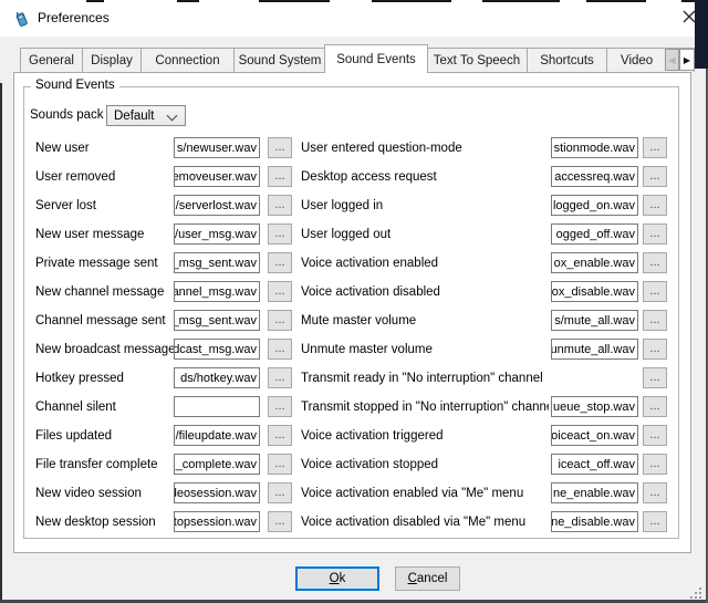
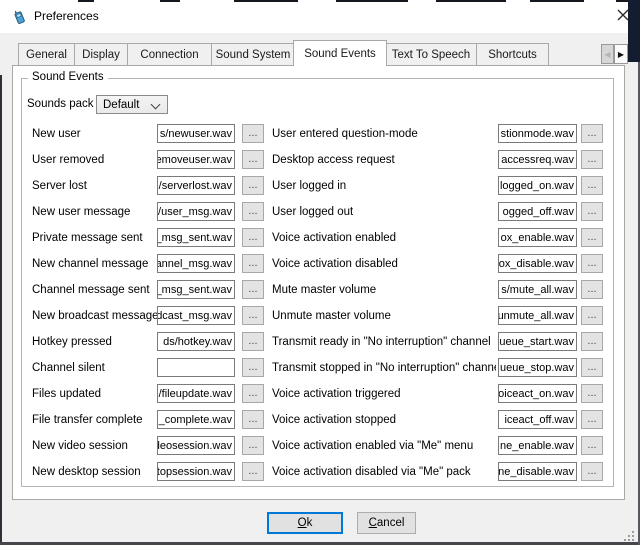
  Preferences
- Video
  Shortcuts
  Text To Speech
  Sound Events
  Sound System
  Connection
  Display
  General
  ◀
  ▶
  Sound Events
  Sounds pack
  Default
  New user
  s/newuser.wav
  ...
  User removed
  emoveuser.wav
  ...
  Server lost
  /serverlost.wav
  ...
  New user message
  /user_msg.wav
  ...
  Private message sent
  _msg_sent.wav
  ...
  New channel message
  annel_msg.wav
  ...
  Channel message sent
  _msg_sent.wav
  ...
  New broadcast message
  dcast_msg.wav
  ...
  Hotkey pressed
  ds/hotkey.wav
  ...
  Channel silent
  ...
  Files updated
  /fileupdate.wav
  ...
  File transfer complete
  _complete.wav
  ...
  New video session
  eosession.wav
  ...
  New desktop session
  topsession.wav
  ...
  User entered question-mode
  stionmode.wav
  ...
  Desktop access request
  accessreq.wav
  ...
  User logged in
  logged_on.wav
  ...
  User logged out
  ogged_off.wav
  ...
  Voice activation enabled
  ox_enable.wav
  ...
  Voice activation disabled
  ox_disable.wav
  ...
  Mute master volume
  s/mute_all.wav
  ...
  Unmute master volume
  unmute_all.wav
  ...
  Transmit ready in "No interruption" channel
+ ueue_start.wav
  ...
  Transmit stopped in "No interruption" chann
  ueue_stop.wav
  ...
  Voice activation triggered
  oiceact_on.wav
  ...
  Voice activation stopped
  iceact_off.wav
  ...
  Voice activation enabled via "Me" menu
  ne_enable.wav
  ...
- Voice activation disabled via "Me" menu
+ Voice activation disabled via "Me" pack
  ne_disable.wav
  ...
  O
  k
  C
  ancel
